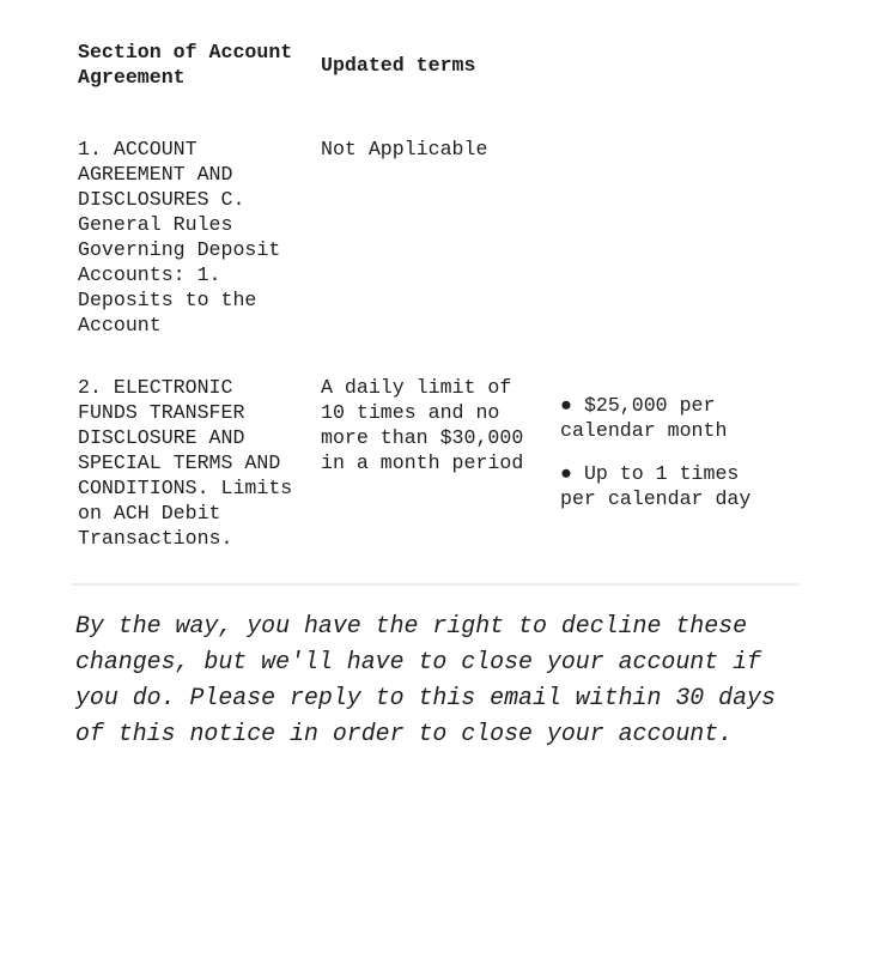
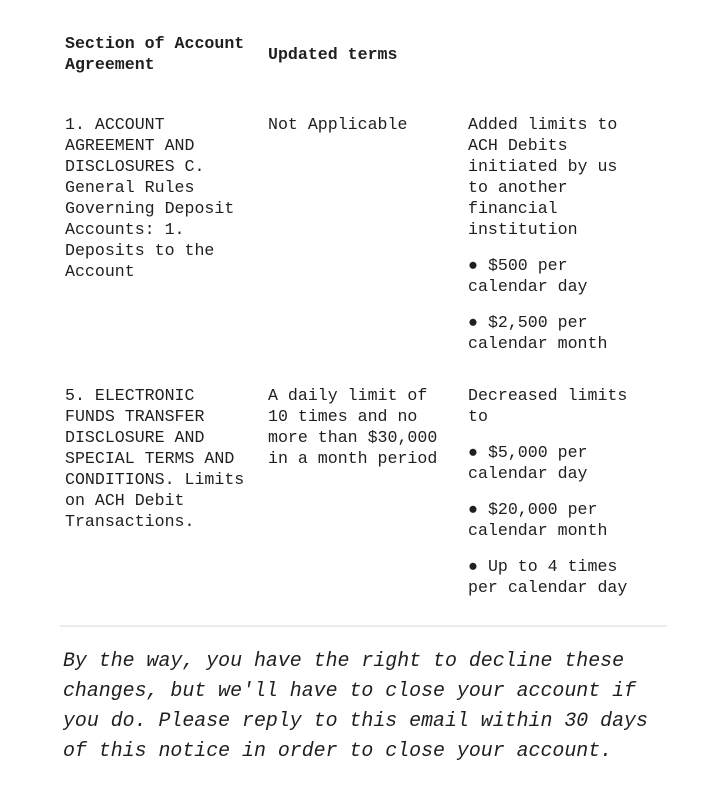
  Section of Account Agreement
  Updated terms
  1. ACCOUNT AGREEMENT AND DISCLOSURES C. General Rules Governing Deposit Accounts: 1. Deposits to the Account
  Not Applicable
+ Added limits to ACH Debits initiated by us to another financial institution
+ ● $500 per calendar day
+ ● $2,500 per calendar month
- 2. ELECTRONIC FUNDS TRANSFER DISCLOSURE AND SPECIAL TERMS AND CONDITIONS. Limits on ACH Debit Transactions.
+ 5. ELECTRONIC FUNDS TRANSFER DISCLOSURE AND SPECIAL TERMS AND CONDITIONS. Limits on ACH Debit Transactions.
  A daily limit of 10 times and no more than $30,000 in a month period
+ Decreased limits to
+ ● $5,000 per calendar day
- ● $25,000 per calendar month
+ ● $20,000 per calendar month
- ● Up to 1 times per calendar day
+ ● Up to 4 times per calendar day
  By the way, you have the right to decline these changes, but we'll have to close your account if you do. Please reply to this email within 30 days of this notice in order to close your account.
